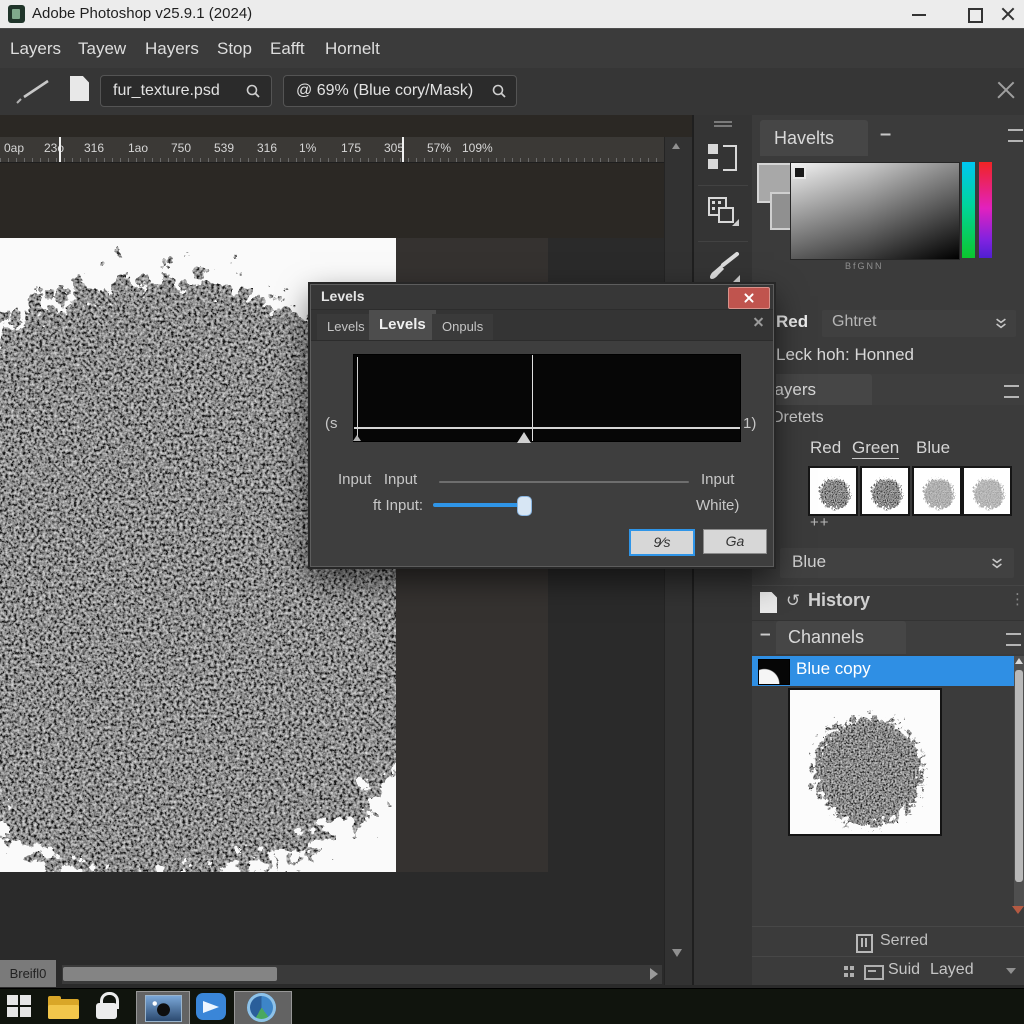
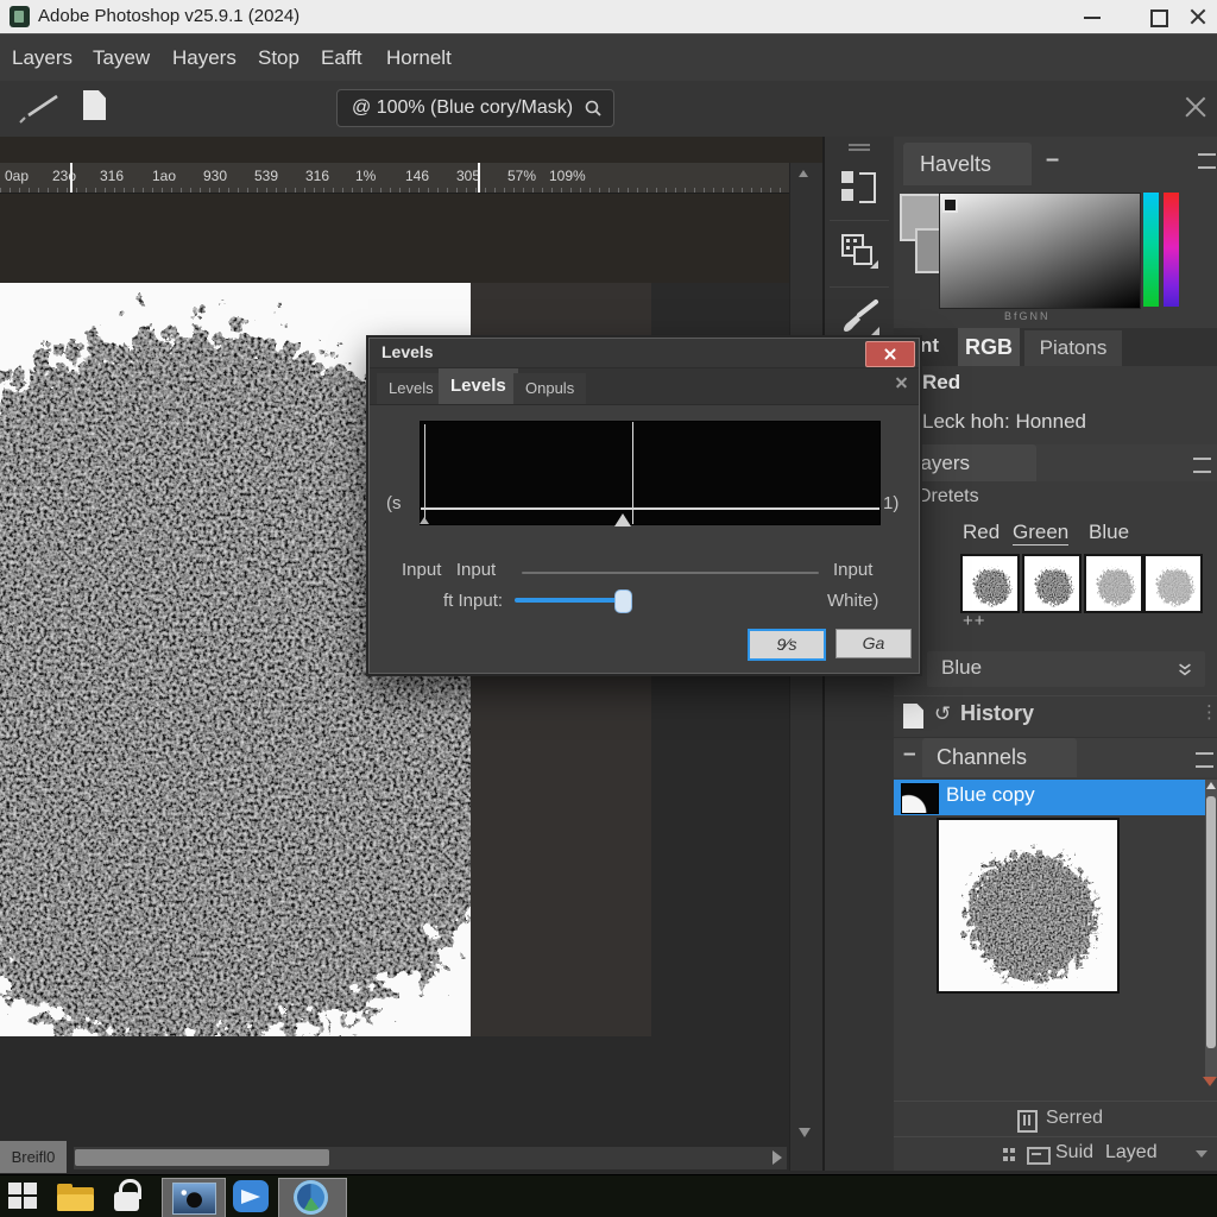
  Adobe Photoshop v25.9.1 (2024)
  Layers
  Tayew
  Hayers
  Stop
  Eafft
  Hornelt
- fur_texture.psd
- @ 69% (Blue cory/Mask)
+ @ 100% (Blue cory/Mask)
  0ap
  316
  1ao
- 750
+ 930
  539
  316
  1%
- 175
+ 146
  305
  57%
  109%
  Breifl0
  Havelts
  –
  BfGNN
+ nt
+ RGB
+ Piatons
  Red
- Ghtret
  Leck hoh: Honned
  ayers
  Dretets
  Red
  Green
  Blue
  ++
  Blue
  ↺
  History
  ⋮
  –
  Channels
  Blue copy
  Serred
  Suid
  Layed
  Levels
  Levels
  Levels
  Onpuls
  (s
  1)
  Input Input
  Input
  ft Input:
  White)
  9⁄s
  Ga
